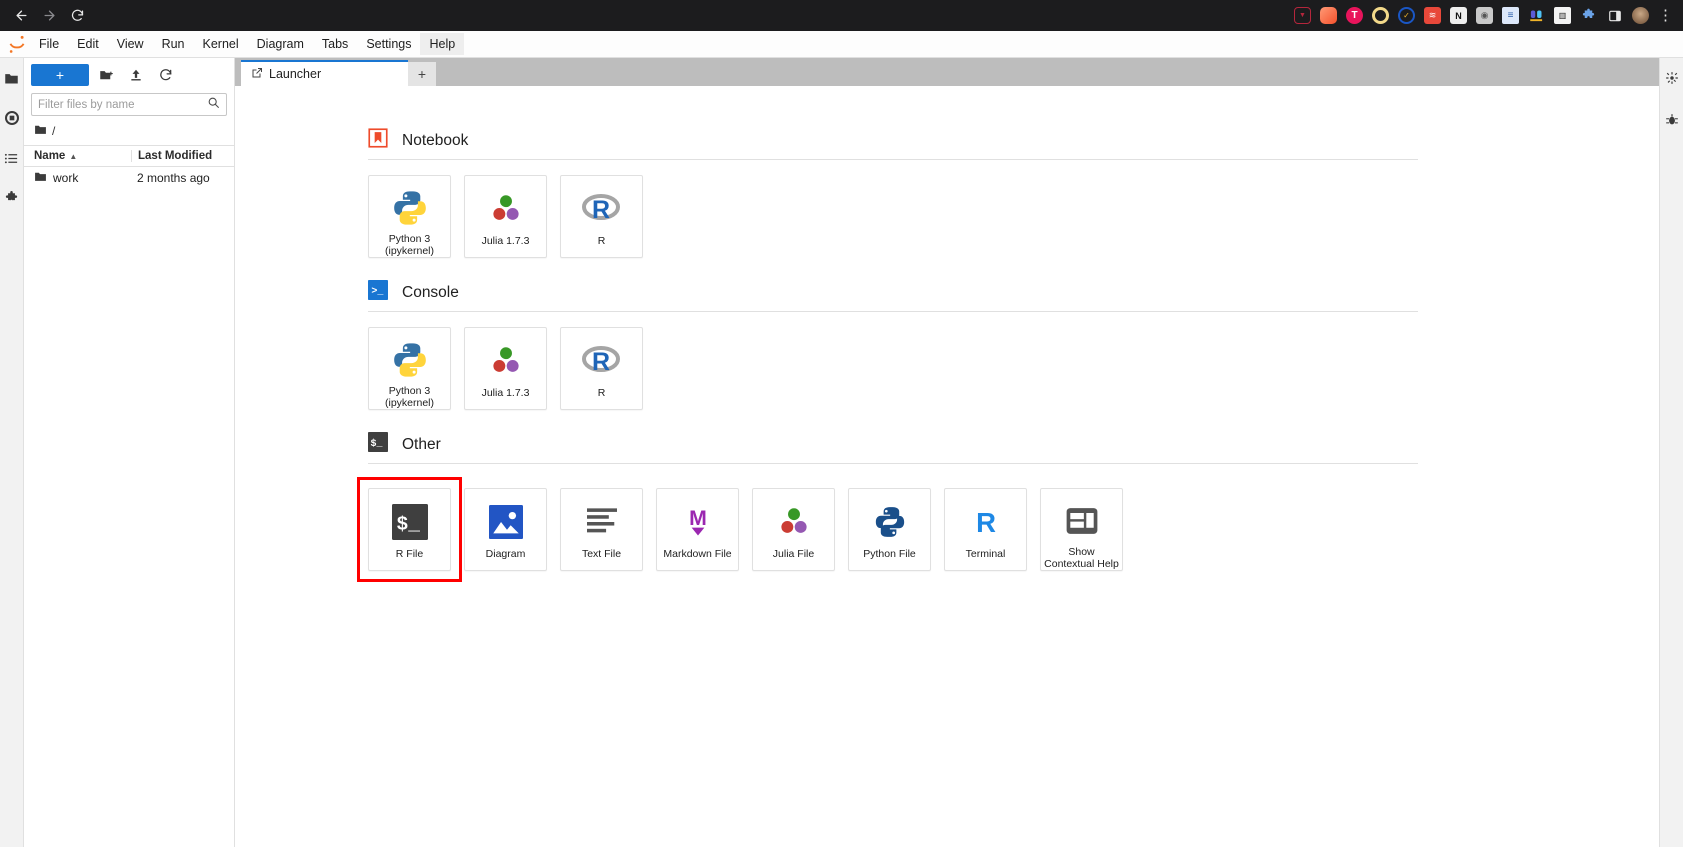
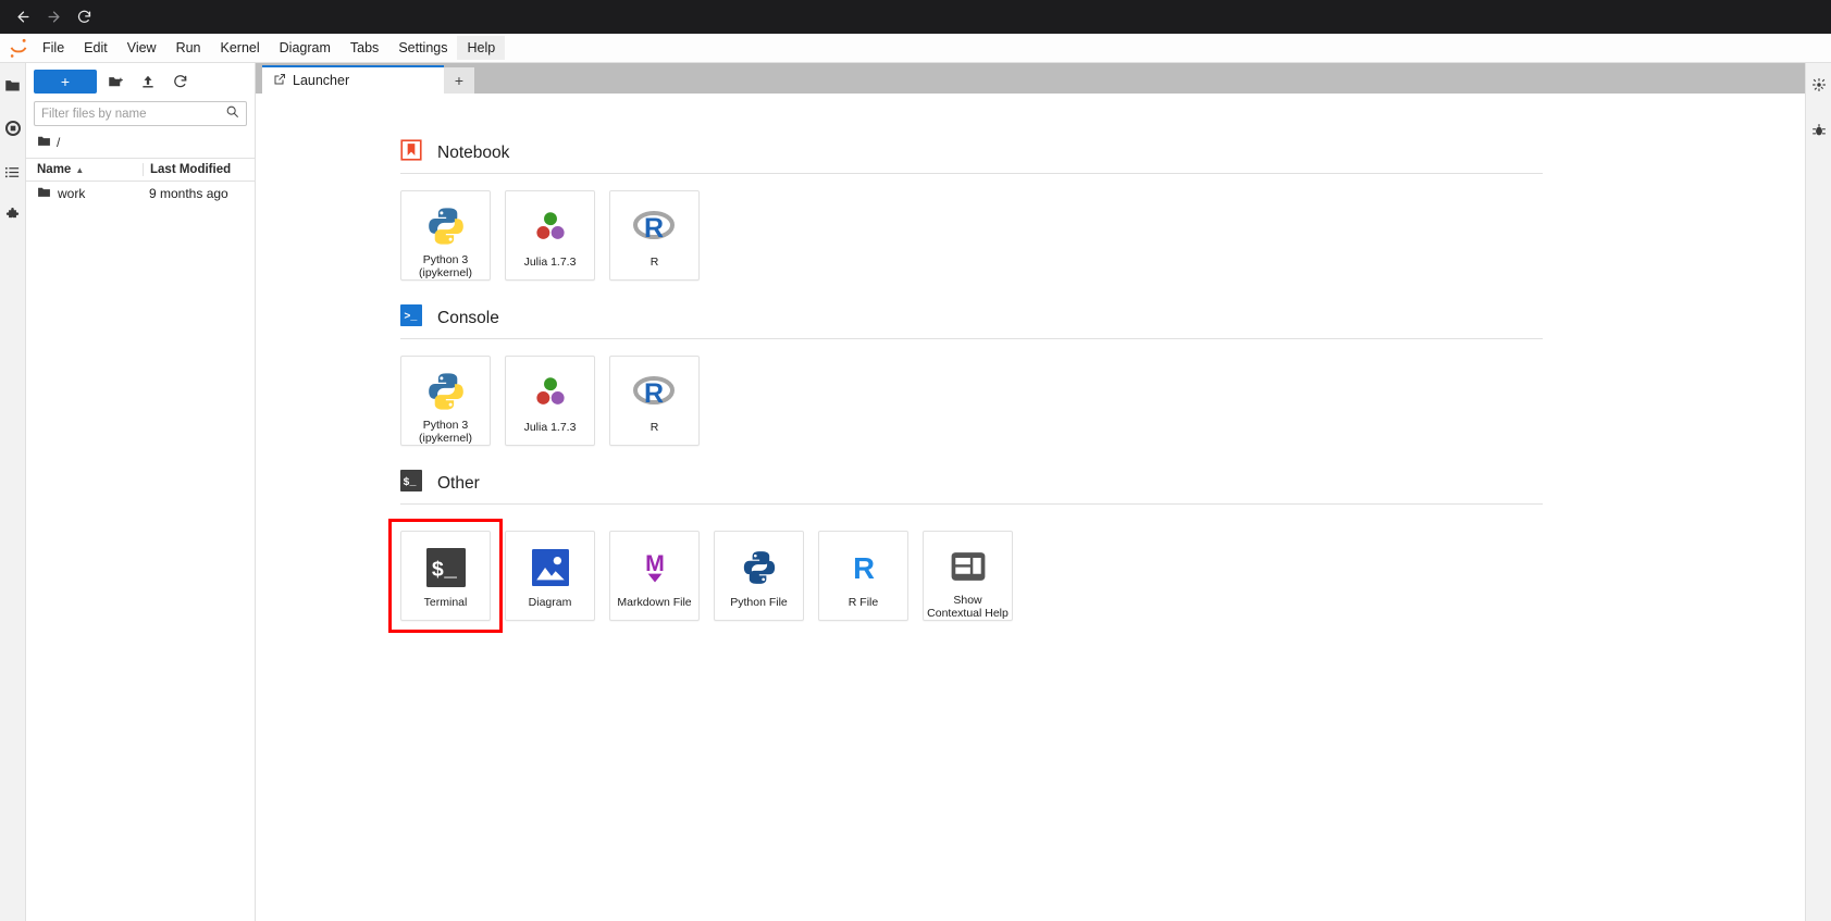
- T
- ✓
- ≋
- N
- ◉
- ≡
- ▥
- ⋮
  File
  Edit
  View
  Run
  Kernel
  Diagram
  Tabs
  Settings
  Help
  +
  Filter files by name
  /
  Name
  ▲
  Last Modified
  work
- 2 months ago
+ 9 months ago
  Launcher
  +
  Notebook
  Python 3
  (ipykernel)
  Julia 1.7.3
  R
  R
  >_
  Console
  Python 3
  (ipykernel)
  Julia 1.7.3
  R
  R
  $_
  Other
  $_
- R File
+ Terminal
  Diagram
- Text File
  M
  Markdown File
- Julia File
  Python File
  R
- Terminal
+ R File
  Show
  Contextual Help
